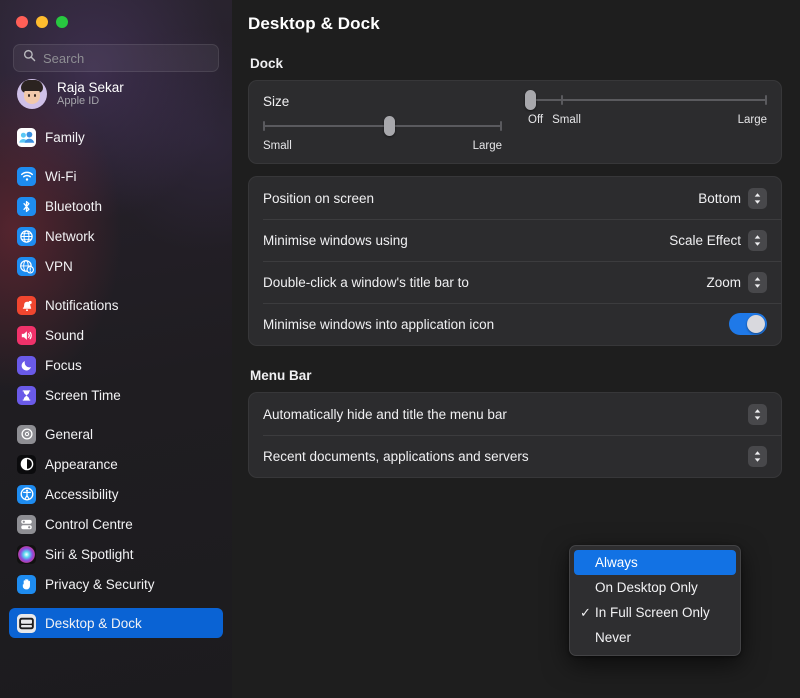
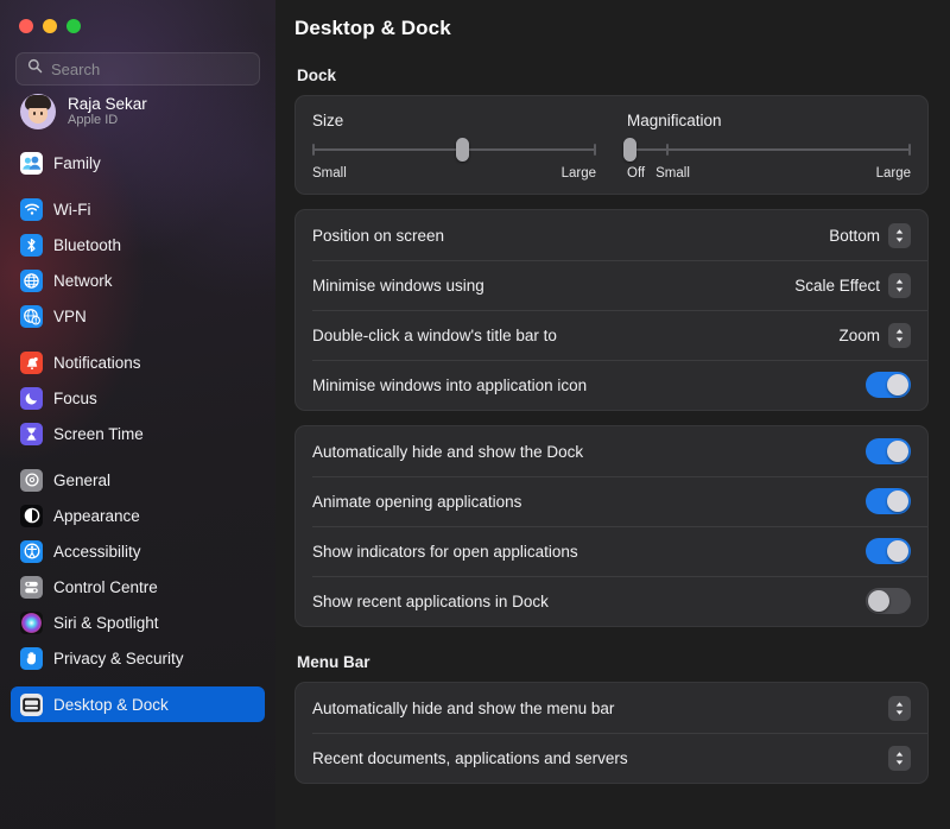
  Search
  Raja Sekar
  Apple ID
  Family
  Wi-Fi
  Bluetooth
  Network
  VPN
  Notifications
- Sound
  Focus
  Screen Time
  General
  Appearance
  Accessibility
  Control Centre
  Siri & Spotlight
  Privacy & Security
  Desktop & Dock
  Desktop & Dock
  Dock
  Size
  Small
  Large
+ Magnification
  Off
  Small
  Large
  Position on screen
  Bottom
  Minimise windows using
  Scale Effect
  Double-click a window's title bar to
  Zoom
  Minimise windows into application icon
+ Automatically hide and show the Dock
+ Animate opening applications
+ Show indicators for open applications
+ Show recent applications in Dock
  Menu Bar
- Automatically hide and title the menu bar
+ Automatically hide and show the menu bar
  Recent documents, applications and servers
- Always
- On Desktop Only
- ✓
- In Full Screen Only
- Never
